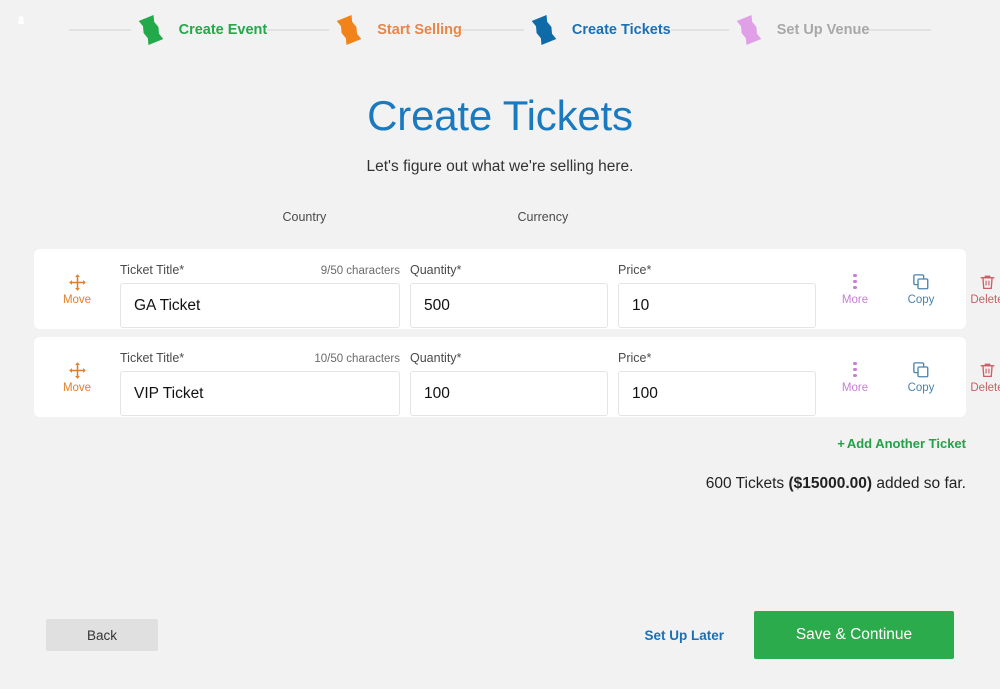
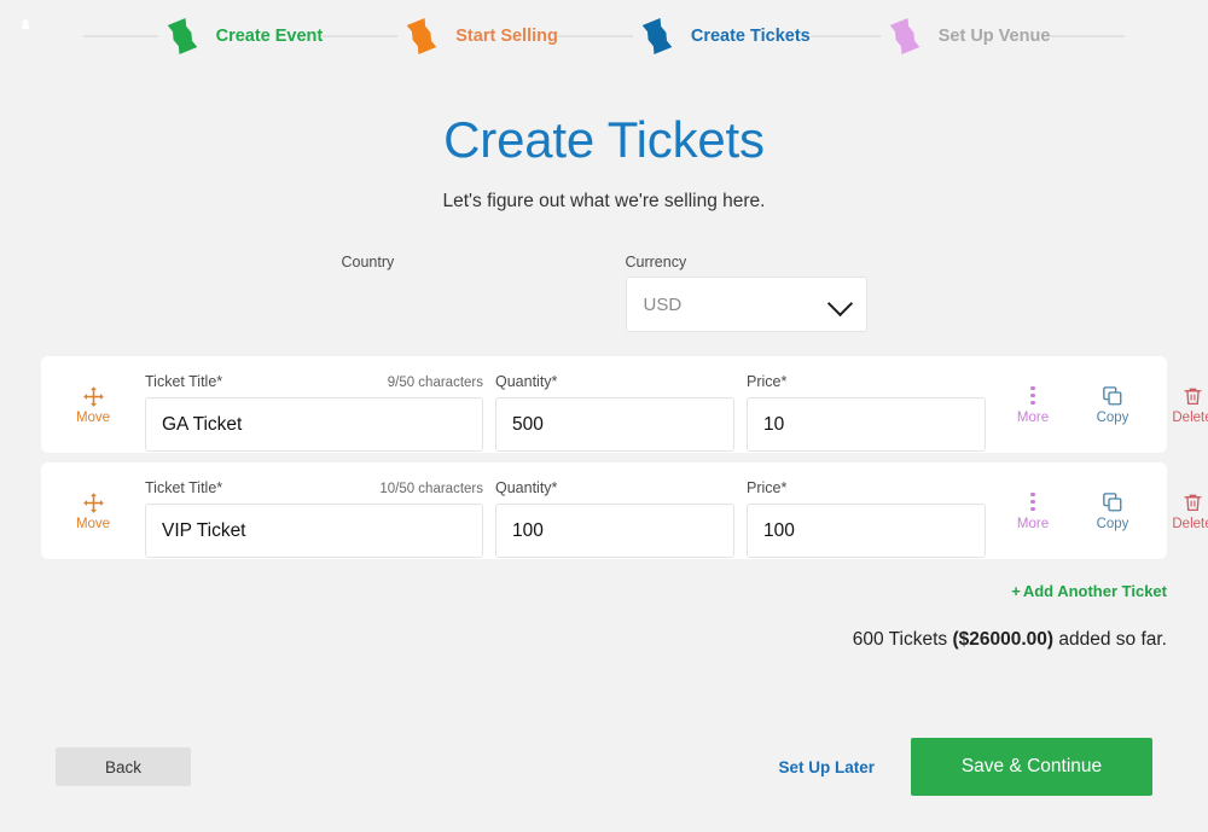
  Create Event
  Start Selling
  Create Tickets
  Set Up Venue
  Create Tickets
  Let's figure out what we're selling here.
  Country
  Currency
+ USD
  Move
  Ticket Title*
  9/50 characters
  GA Ticket
  Quantity*
  500
  Price*
  10
  More
  Copy
  Delet
  Move
  Ticket Title*
  10/50 characters
  VIP Ticket
  Quantity*
  100
  Price*
  100
  More
  Copy
  Delet
  + Add Another Ticket
- 600 Tickets ($15000.00) added so far.
+ 600 Tickets ($26000.00) added so far.
  Back
  Set Up Later
  Save & Continue
